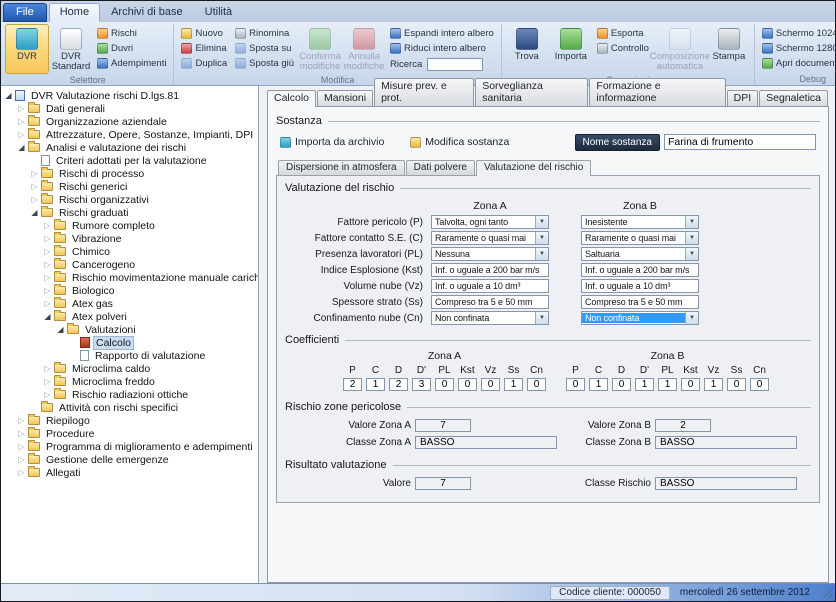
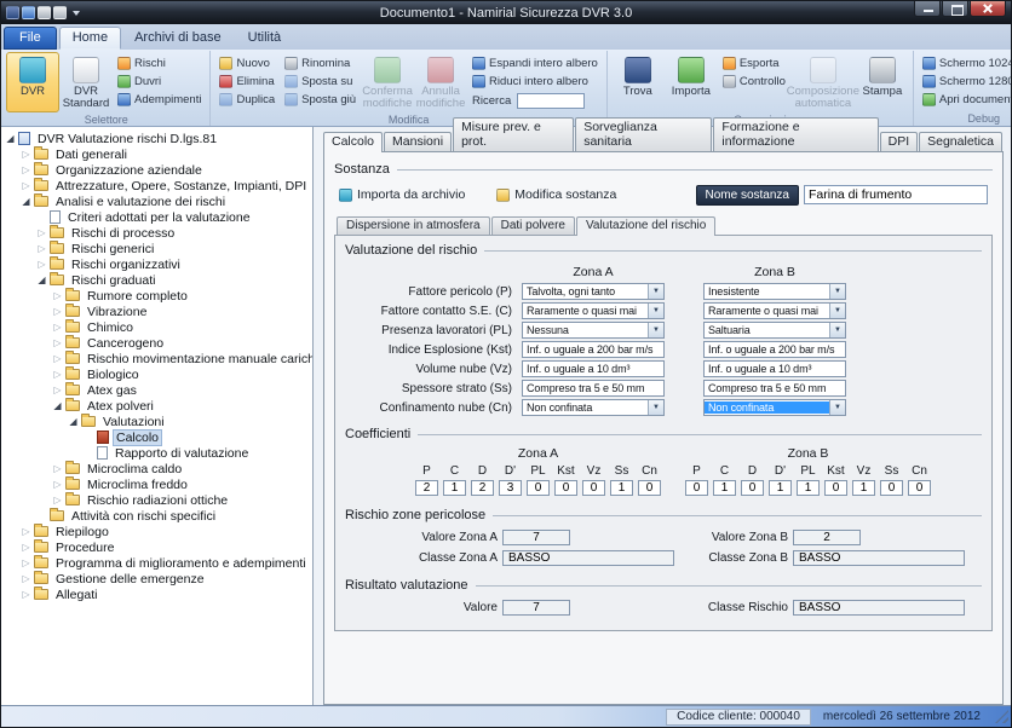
+ Documento1 - Namirial Sicurezza DVR 3.0
  File
  Home
  Archivi di base
  Utilità
  DVR
  DVR Standard
  Rischi
  Duvri
  Adempimenti
  Selettore
  Nuovo
  Elimina
  Duplica
  Rinomina
  Sposta su
  Sposta giù
  Conferma modifiche
  Annulla modifiche
  Espandi intero albero
  Riduci intero albero
  Ricerca
  Modifica
  Trova
  Importa
  Esporta
  Controllo
  Composizione automatica
  Stampa
  Apri documen
  Debug
  ◢
  DVR Valutazione rischi D.lgs.81
  ▷
  Dati generali
  ▷
  Organizzazione aziendale
  ▷
  Attrezzature, Opere, Sostanze, Impianti, DPI
  ◢
  Analisi e valutazione dei rischi
  Criteri adottati per la valutazione
  ▷
  Rischi di processo
  ▷
  Rischi generici
  ▷
  Rischi organizzativi
  ◢
  Rischi graduati
  ▷
  Rumore completo
  ▷
  Vibrazione
  ▷
  Chimico
  ▷
  Cancerogeno
  ▷
  Rischio movimentazione manuale carich
  ▷
  Biologico
  ▷
  Atex gas
  ◢
  Atex polveri
  ◢
  Valutazioni
  Calcolo
  Rapporto di valutazione
  ▷
  Microclima caldo
  ▷
  Microclima freddo
  ▷
  Rischio radiazioni ottiche
  Attività con rischi specifici
  ▷
  Riepilogo
  ▷
  Procedure
  ▷
  Programma di miglioramento e adempimenti
  ▷
  Gestione delle emergenze
  ▷
  Allegati
  Calcolo
  Mansioni
  Misure prev. e prot.
  Sorveglianza sanitaria
  Formazione e informazione
  DPI
  Segnaletica
  Sostanza
  Importa da archivio
  Modifica sostanza
  Nome sostanza
  Farina di frumento
  Dispersione in atmosfera
  Dati polvere
  Valutazione del rischio
  Valutazione del rischio
  Zona A
  Zona B
  Fattore pericolo (P)
  Talvolta, ogni tanto
  Inesistente
  Fattore contatto S.E. (C)
  Raramente o quasi mai
  Raramente o quasi mai
  Presenza lavoratori (PL)
  Nessuna
  Saltuaria
  Indice Esplosione (Kst)
  Inf. o uguale a 200 bar m/s
  Inf. o uguale a 200 bar m/s
  Volume nube (Vz)
  Inf. o uguale a 10 dm³
  Inf. o uguale a 10 dm³
  Spessore strato (Ss)
  Compreso tra 5 e 50 mm
  Compreso tra 5 e 50 mm
  Confinamento nube (Cn)
  Non confinata
  Non confinata
  Coefficienti
  Zona A
  P
  C
  D
  D'
  PL
  Kst
  Vz
  Ss
  Cn
  2
  1
  2
  3
  0
  0
  0
  1
  0
  Zona B
  P
  C
  D
  D'
  PL
  Kst
  Vz
  Ss
  Cn
  0
  1
  0
  1
  1
  0
  1
  0
  0
  Rischio zone pericolose
  Valore Zona A
  7
  Valore Zona B
  2
  Classe Zona A
  BASSO
  Classe Zona B
  BASSO
  Risultato valutazione
  Valore
  7
  Classe Rischio
  BASSO
- Codice cliente: 000050
+ Codice cliente: 000040
  mercoledì 26 settembre 2012
